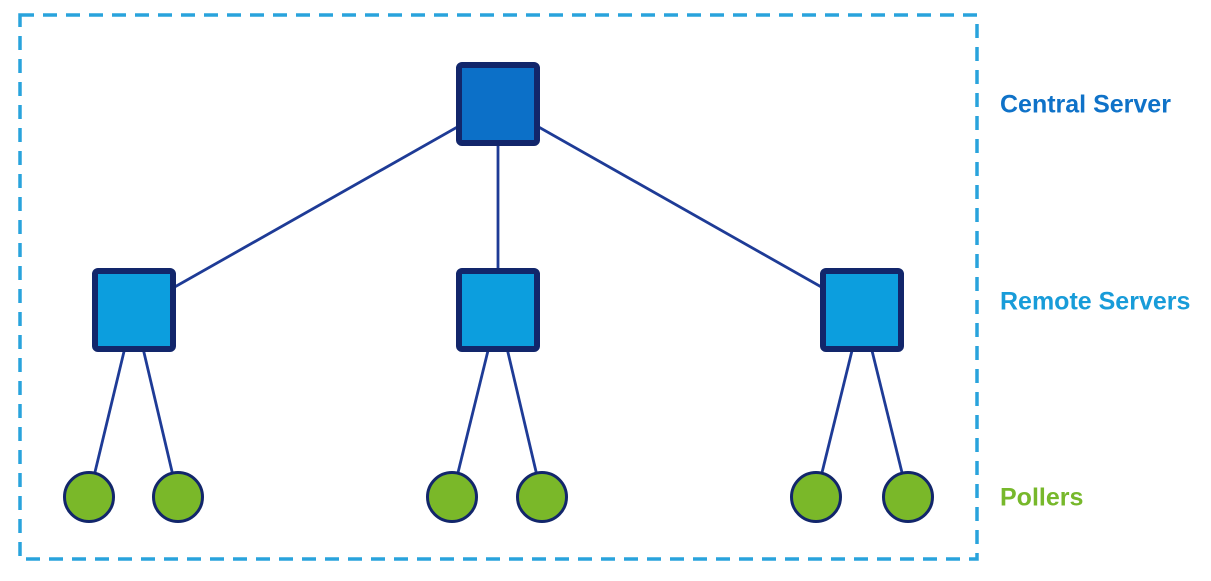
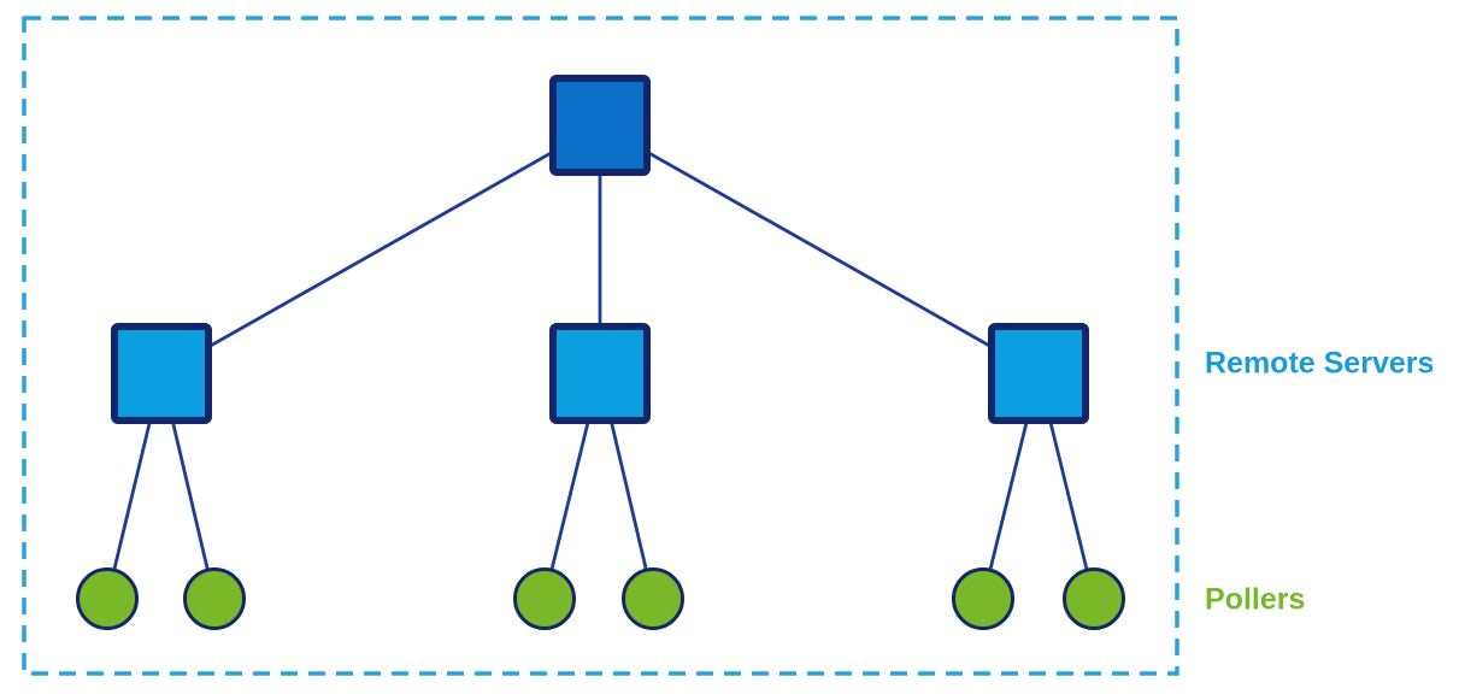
- Central Server
  Remote Servers
  Pollers
